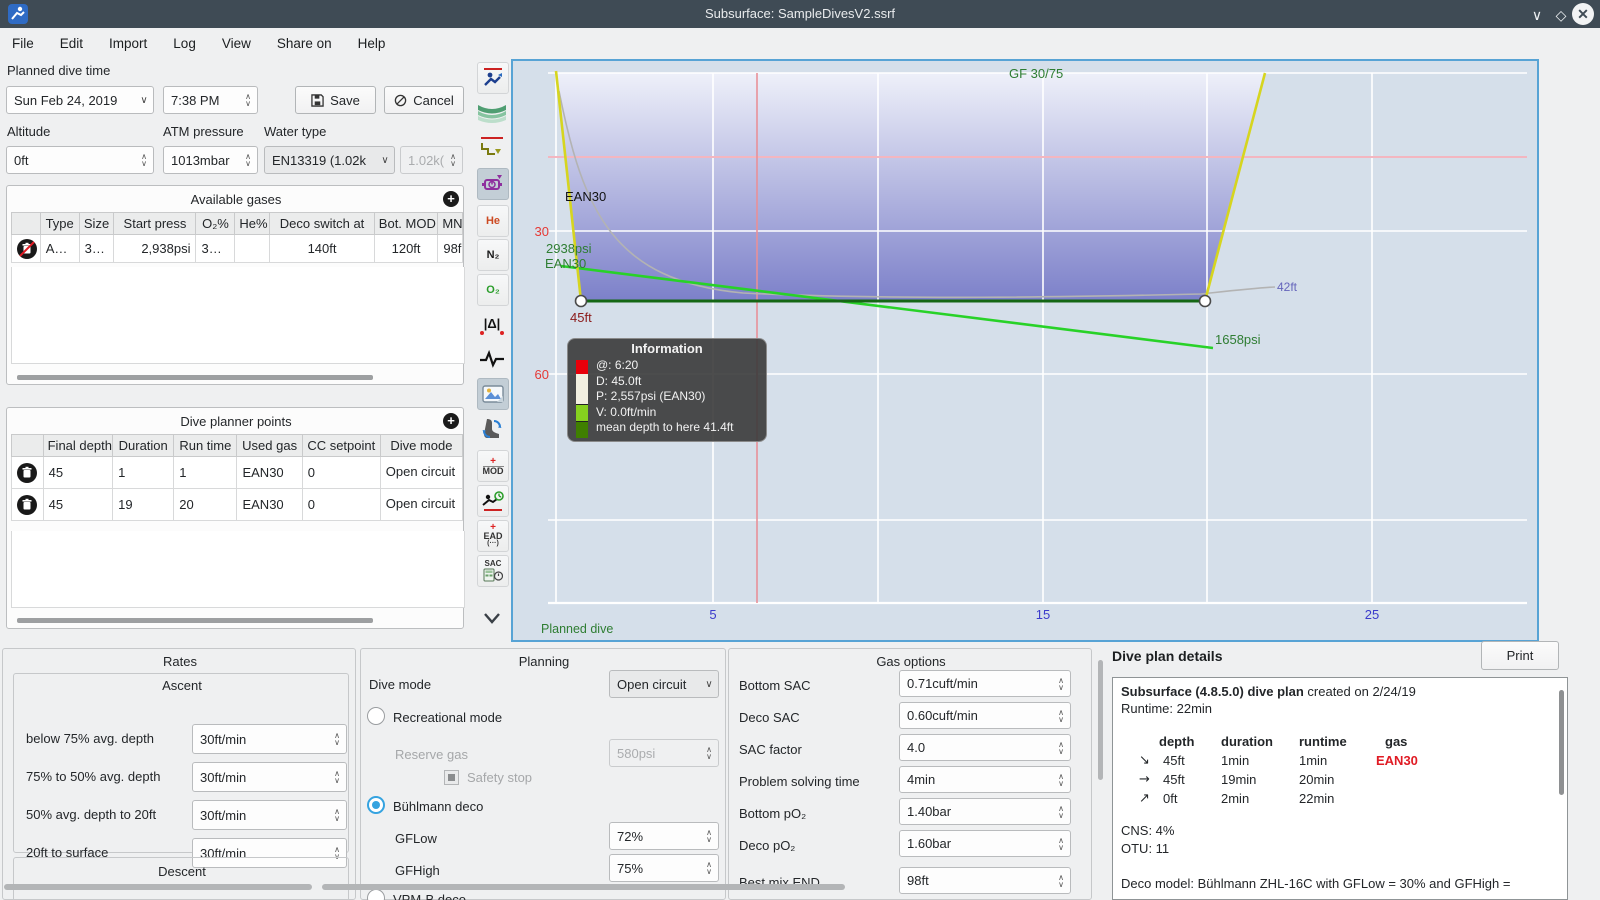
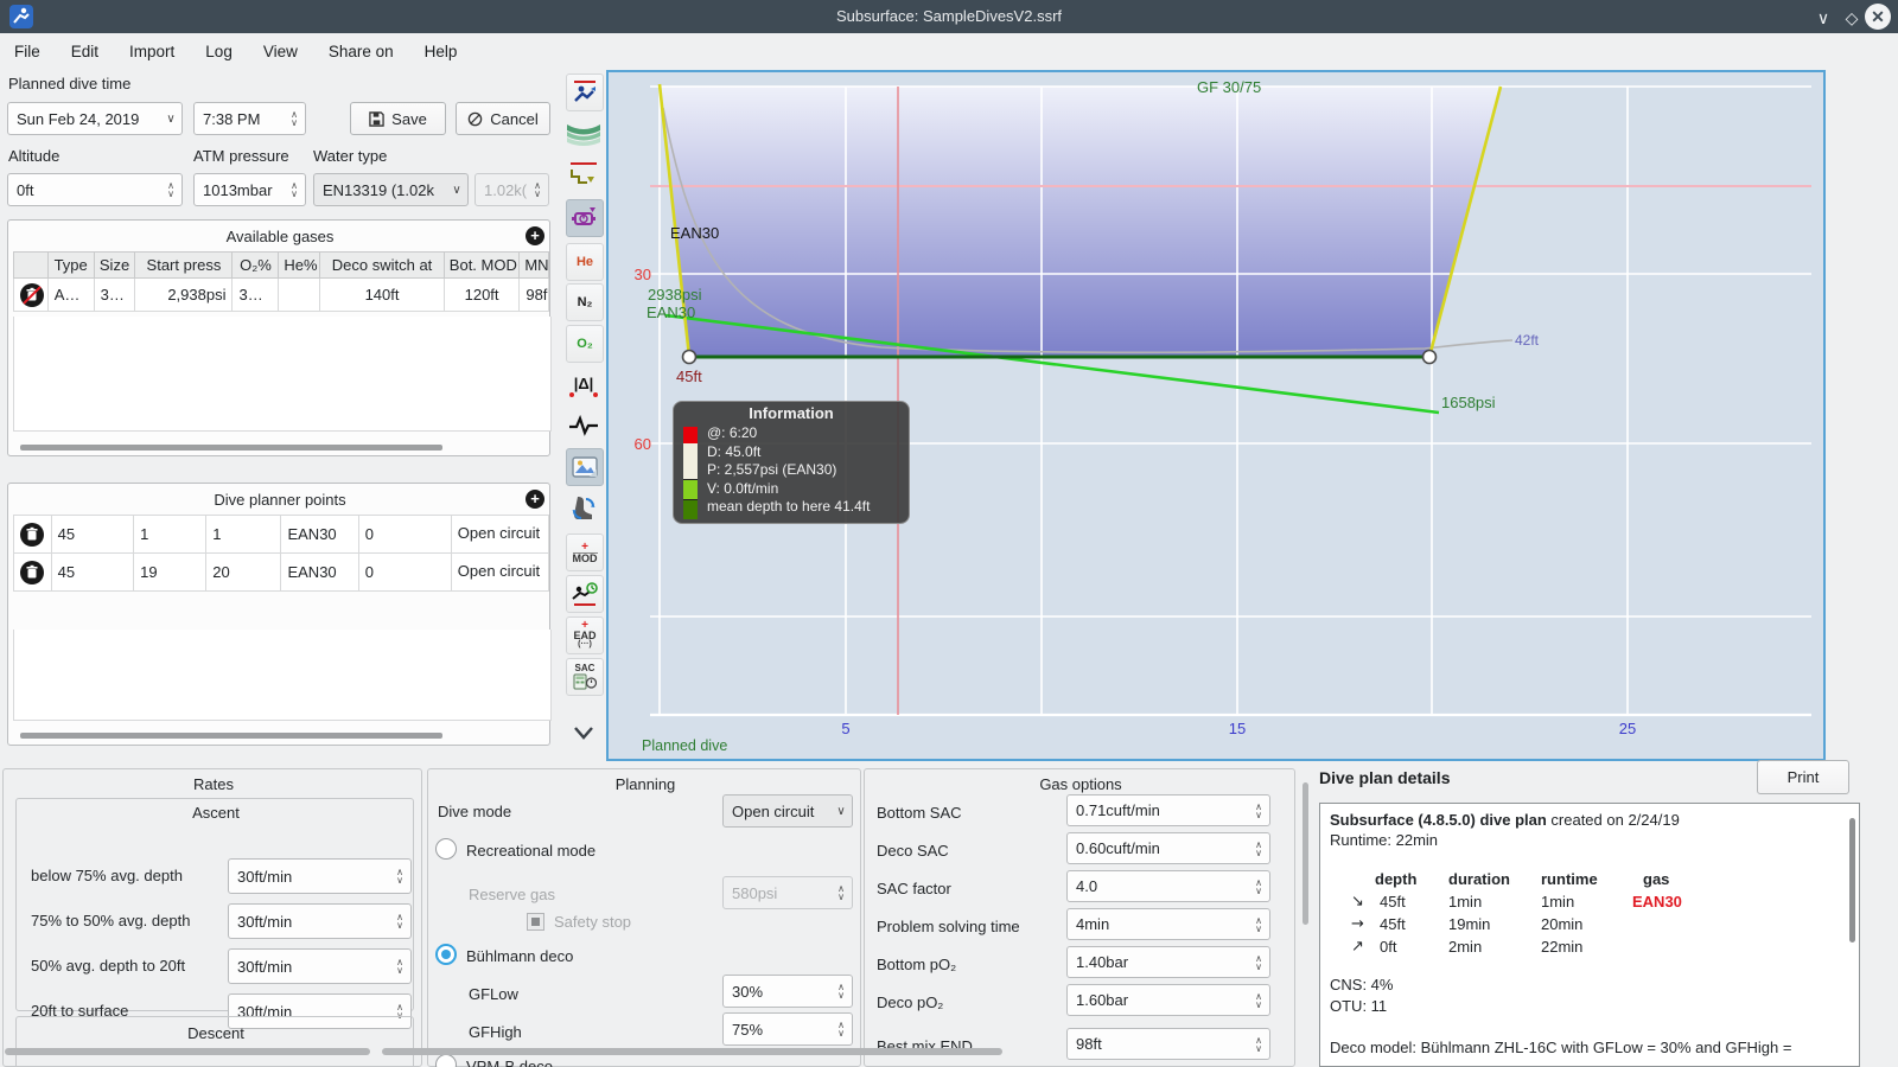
  Subsurface: SampleDivesV2.ssrf
  ∨
  ◇
  ✕
  File
  Edit
  Import
  Log
  View
  Share on
  Help
  Planned dive time
  Sun Feb 24, 2019
  ∨
  7:38 PM
  ∧
  ∨
  Save
  Cancel
  Altitude
  ATM pressure
  Water type
  0ft
  ∧
  ∨
  1013mbar
  ∧
  ∨
  EN13319 (1.02k
  ∨
  1.02k(
  ∧
  ∨
  Available gases
  +
  	Type	Size	Start press	O₂%	He%	Deco switch at	Bot. MOD	MN
  	A…	3…	2,938psi	3…		140ft	120ft	98f
  Dive planner points
  +
- 	Final depth	Duration	Run time	Used gas	CC setpoint	Dive mode
  	45	1	1	EAN30	0	Open circuit
  	45	19	20	EAN30	0	Open circuit
  He
  N₂
  O₂
  |Δ|
  +
  MOD
  +
  EAD
  SAC
  GF 30/75
  EAN30
  2938psi
  EAN30
  1658psi
  45ft
  42ft
  30
  60
  5
  15
  25
  Information
  @: 6:20
  D: 45.0ft
  P: 2,557psi (EAN30)
  V: 0.0ft/min
  mean depth to here 41.4ft
  Planned dive
  Rates
  Ascent
  below 75% avg. depth
  30ft/min
  ∧
  ∨
  75% to 50% avg. depth
  30ft/min
  ∧
  ∨
  50% avg. depth to 20ft
  30ft/min
  ∧
  ∨
  20ft to surface
  30ft/min
  ∧
  ∨
  Descent
  Planning
  Dive mode
  Open circuit
  ∨
  Recreational mode
  Reserve gas
  580psi
  ∧
  ∨
  Safety stop
  Bühlmann deco
  GFLow
- 72%
+ 30%
  ∧
  ∨
  GFHigh
  75%
  ∧
  ∨
  Gas options
  Bottom SAC
  0.71cuft/min
  ∧
  ∨
  Deco SAC
  0.60cuft/min
  ∧
  ∨
  SAC factor
  4.0
  ∧
  ∨
  Problem solving time
  4min
  ∧
  ∨
  Bottom pO₂
  1.40bar
  ∧
  ∨
  Deco pO₂
  1.60bar
  ∧
  ∨
  Best mix END
  98ft
  ∧
  ∨
  Dive plan details
  Print
  Subsurface (4.8.5.0) dive plan created on 2/24/19
  Runtime: 22min
  depth
  duration
  runtime
  gas
  ↘
  45ft
  1min
  1min
  EAN30
  →
  45ft
  19min
  20min
  ↗
  0ft
  2min
  22min
  CNS: 4%
  OTU: 11
  Deco model: Bühlmann ZHL-16C with GFLow = 30% and GFHigh =
